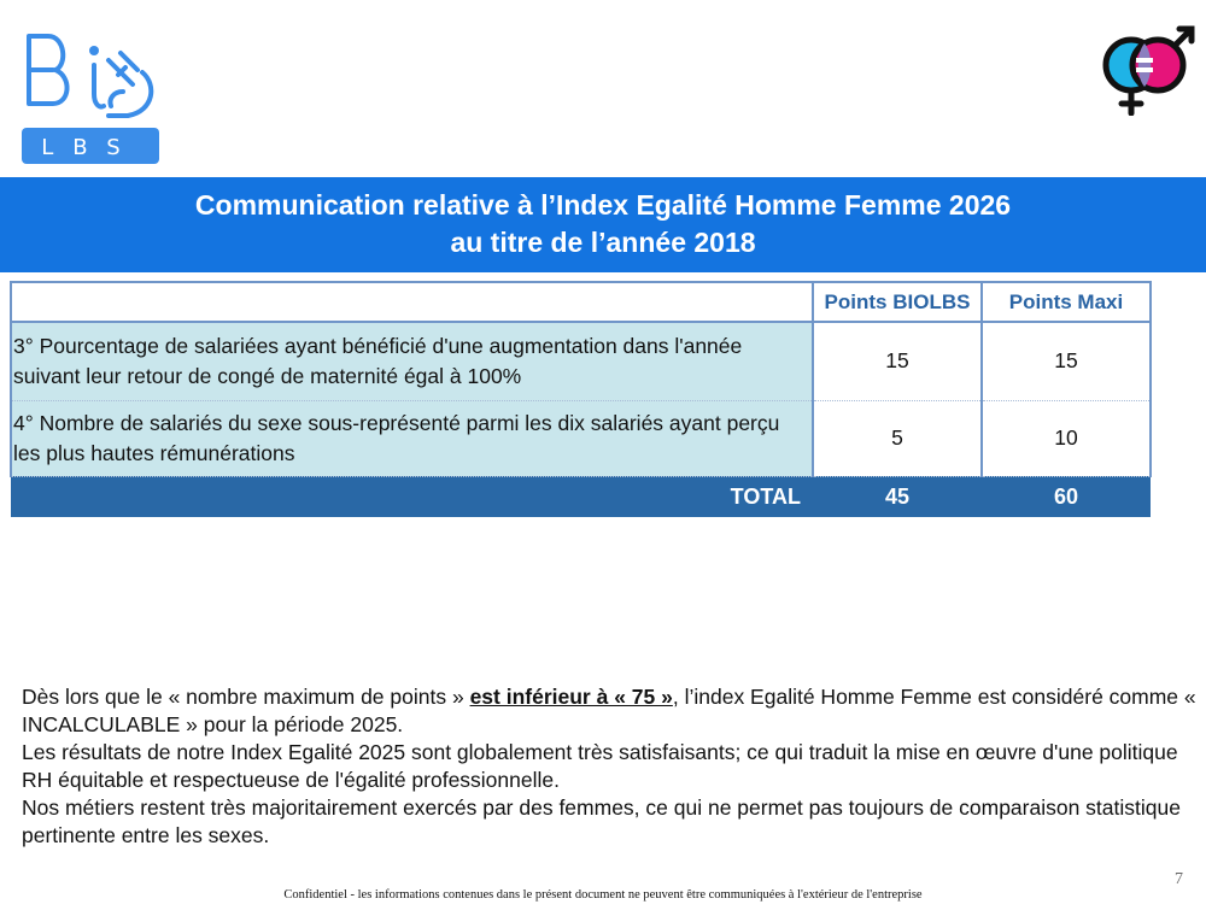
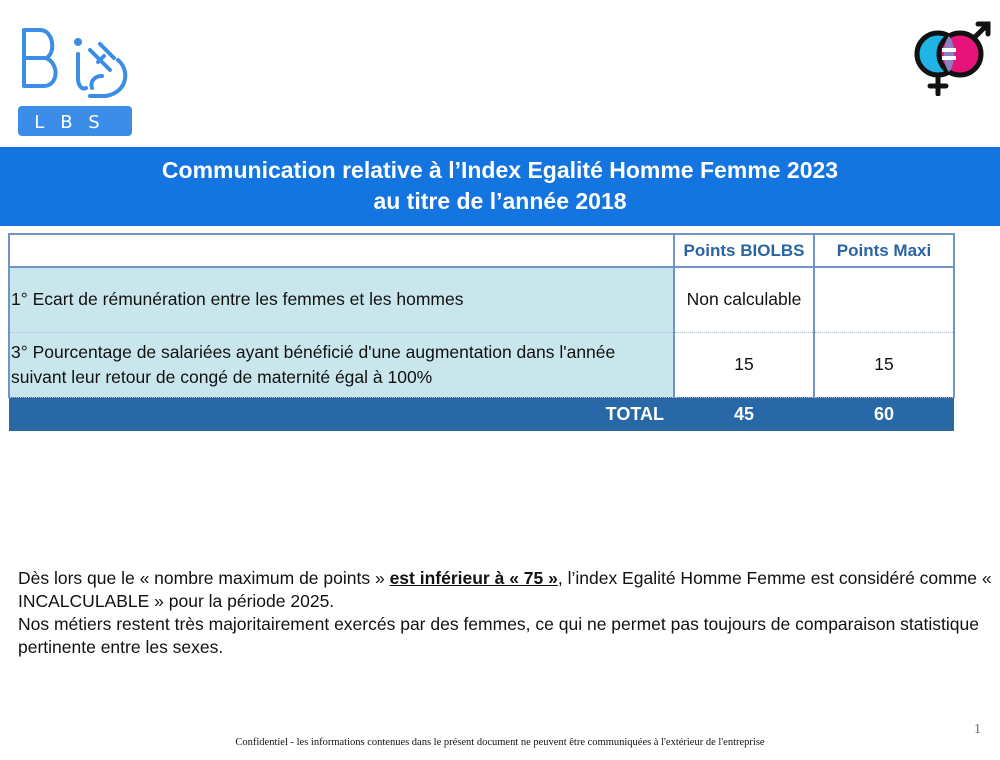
  LBS
- Communication relative à l’Index Egalité Homme Femme 2026
+ Communication relative à l’Index Egalité Homme Femme 2023
  au titre de l’année 2018
  	Points BIOLBS	Points Maxi
+ 1° Ecart de rémunération entre les femmes et les hommes	Non calculable
  3° Pourcentage de salariées ayant bénéficié d'une augmentation dans l'année suivant leur retour de congé de maternité égal à 100%	15	15
- 4° Nombre de salariés du sexe sous-représenté parmi les dix salariés ayant perçu les plus hautes rémunérations	5	10
  TOTAL	45	60
  Dès lors que le « nombre maximum de points » est inférieur à « 75 », l’index Egalité Homme Femme est considéré comme « INCALCULABLE » pour la période 2025.
- Les résultats de notre Index Egalité 2025 sont globalement très satisfaisants; ce qui traduit la mise en œuvre d'une politique RH équitable et respectueuse de l'égalité professionnelle.
  Nos métiers restent très majoritairement exercés par des femmes, ce qui ne permet pas toujours de comparaison statistique pertinente entre les sexes.
  Confidentiel - les informations contenues dans le présent document ne peuvent être communiquées à l'extérieur de l'entreprise
- 7
+ 1
